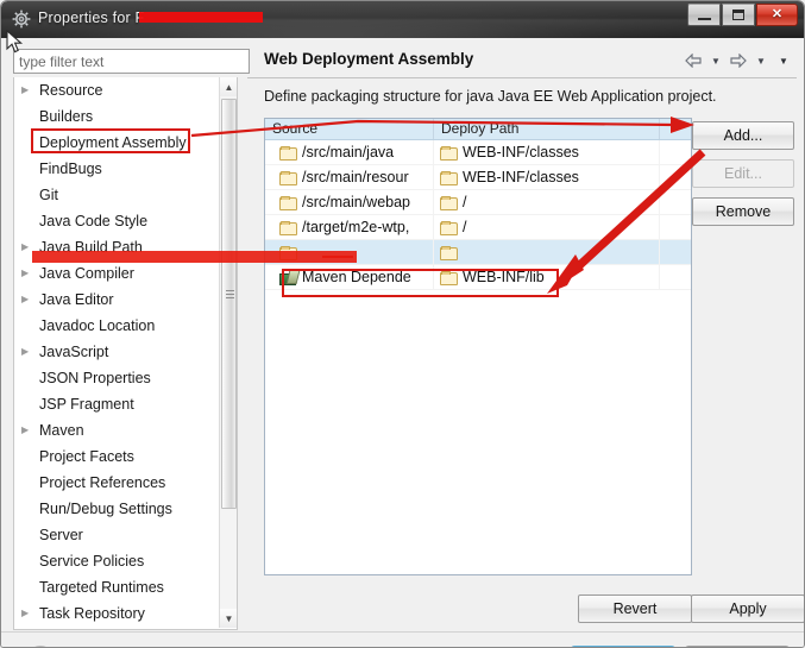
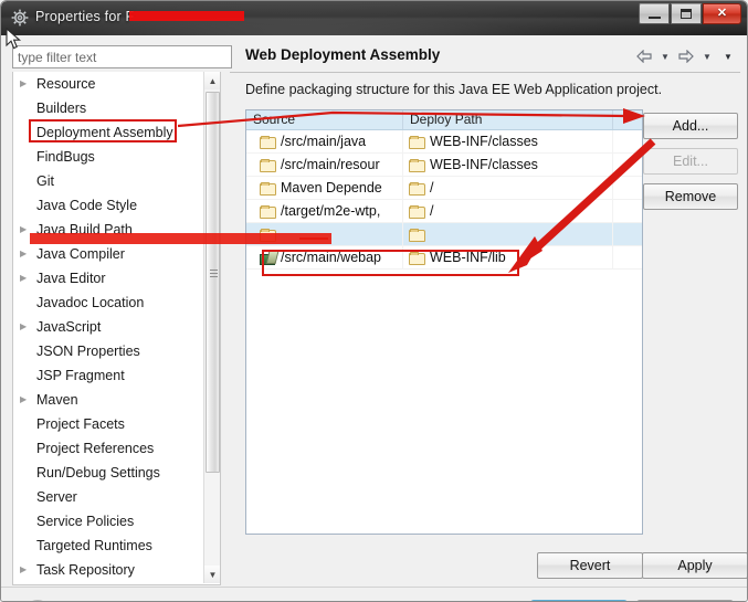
  Properties for
  ✕
  type filter text
  ▶
  Resource
  Builders
  Deployment Assembly
  FindBugs
  Git
  Java Code Style
  ▶
  Java Build Path
  ▶
  Java Compiler
  ▶
  Java Editor
  Javadoc Location
  ▶
  JavaScript
  JSON Properties
  JSP Fragment
  ▶
  Maven
  Project Facets
  Project References
  Run/Debug Settings
  Server
  Service Policies
  Targeted Runtimes
  ▶
  Task Repository
  ▲
  ▼
  Web Deployment Assembly
  ▼
  ▼
  ▼
- Define packaging structure for java Java EE Web Application project.
+ Define packaging structure for this Java EE Web Application project.
  Deploy Path
  /src/main/java
  WEB-INF/classes
  /src/main/resour
  WEB-INF/classes
- /src/main/webap
+ Maven Depende
  /
  /target/m2e-wtp,
  /
- Maven Depende
+ /src/main/webap
  WEB-INF/lib
  Add...
  Edit...
  Remove
  Revert
  Apply
